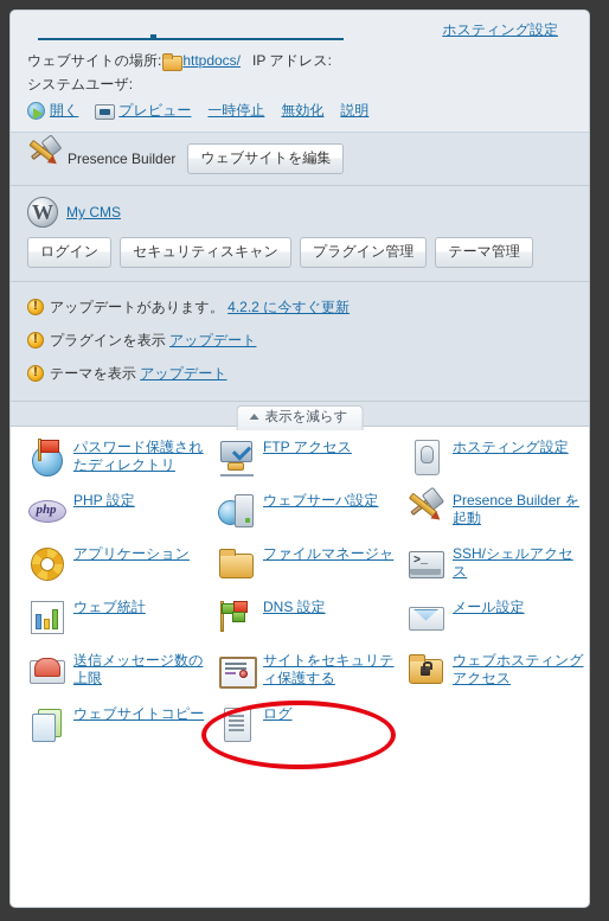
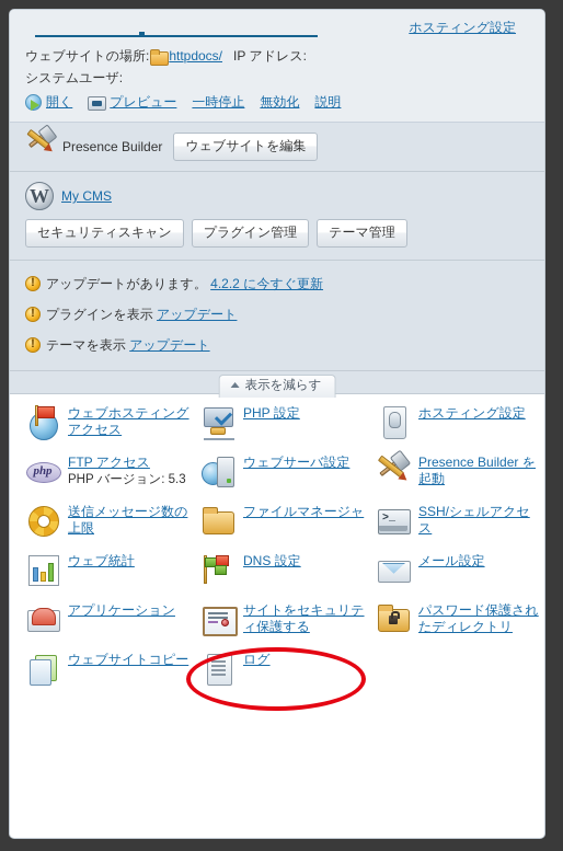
  ホスティング設定
  ウェブサイトの場所: httpdocs/ IP アドレス:
  システムユーザ:
  開く プレビュー 一時停止 無効化 説明
  Presence Builder
  ウェブサイトを編集
  W
  My CMS
- ログイン
  セキュリティスキャン
  プラグイン管理
  テーマ管理
  アップデートがあります。 4.2.2 に今すぐ更新
  プラグインを表示 アップデート
  テーマを表示 アップデート
  表示を減らす
- パスワード保護されたディレクトリ
+ ウェブホスティングアクセス
- FTP アクセス
+ PHP 設定
  ホスティング設定
- PHP 設定
+ FTP アクセス
+ PHP バージョン: 5.3
  ウェブサーバ設定
  Presence Builder を起動
- アプリケーション
+ 送信メッセージ数の上限
  ファイルマネージャ
  SSH/シェルアクセス
  ウェブ統計
  DNS 設定
  メール設定
- 送信メッセージ数の上限
+ アプリケーション
  サイトをセキュリティ保護する
- ウェブホスティングアクセス
+ パスワード保護されたディレクトリ
  ウェブサイトコピー
  ログ
